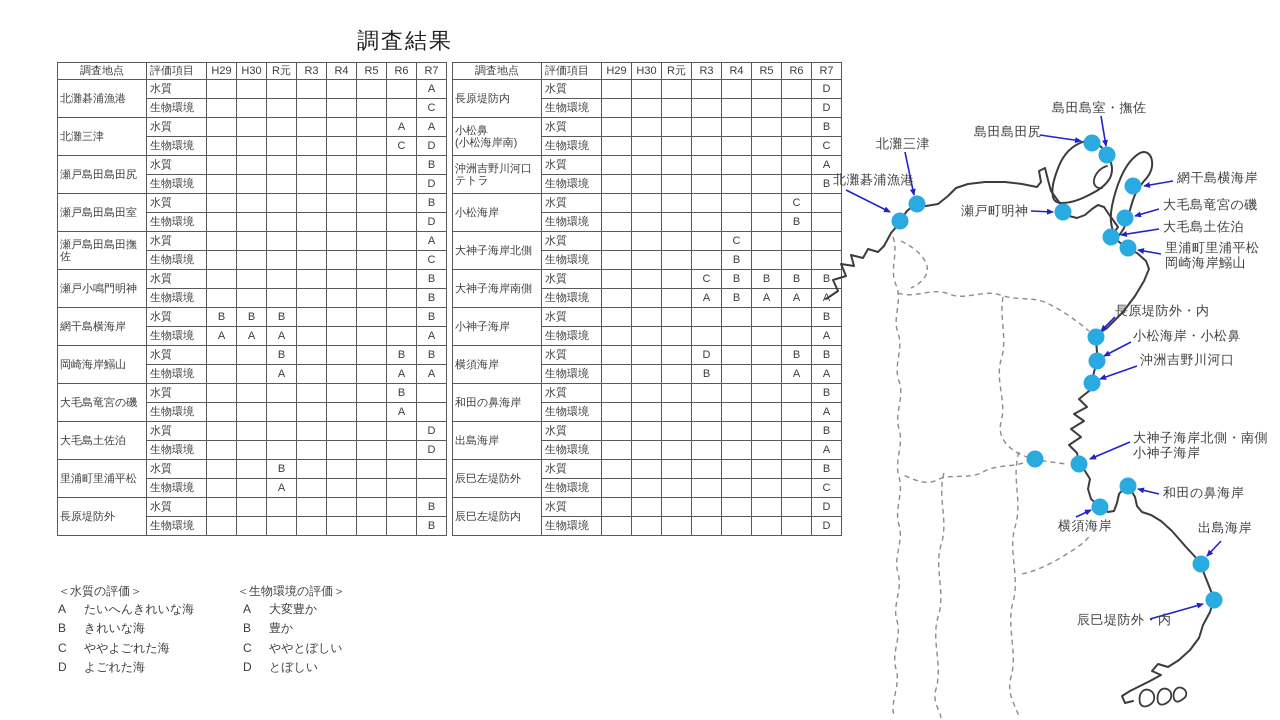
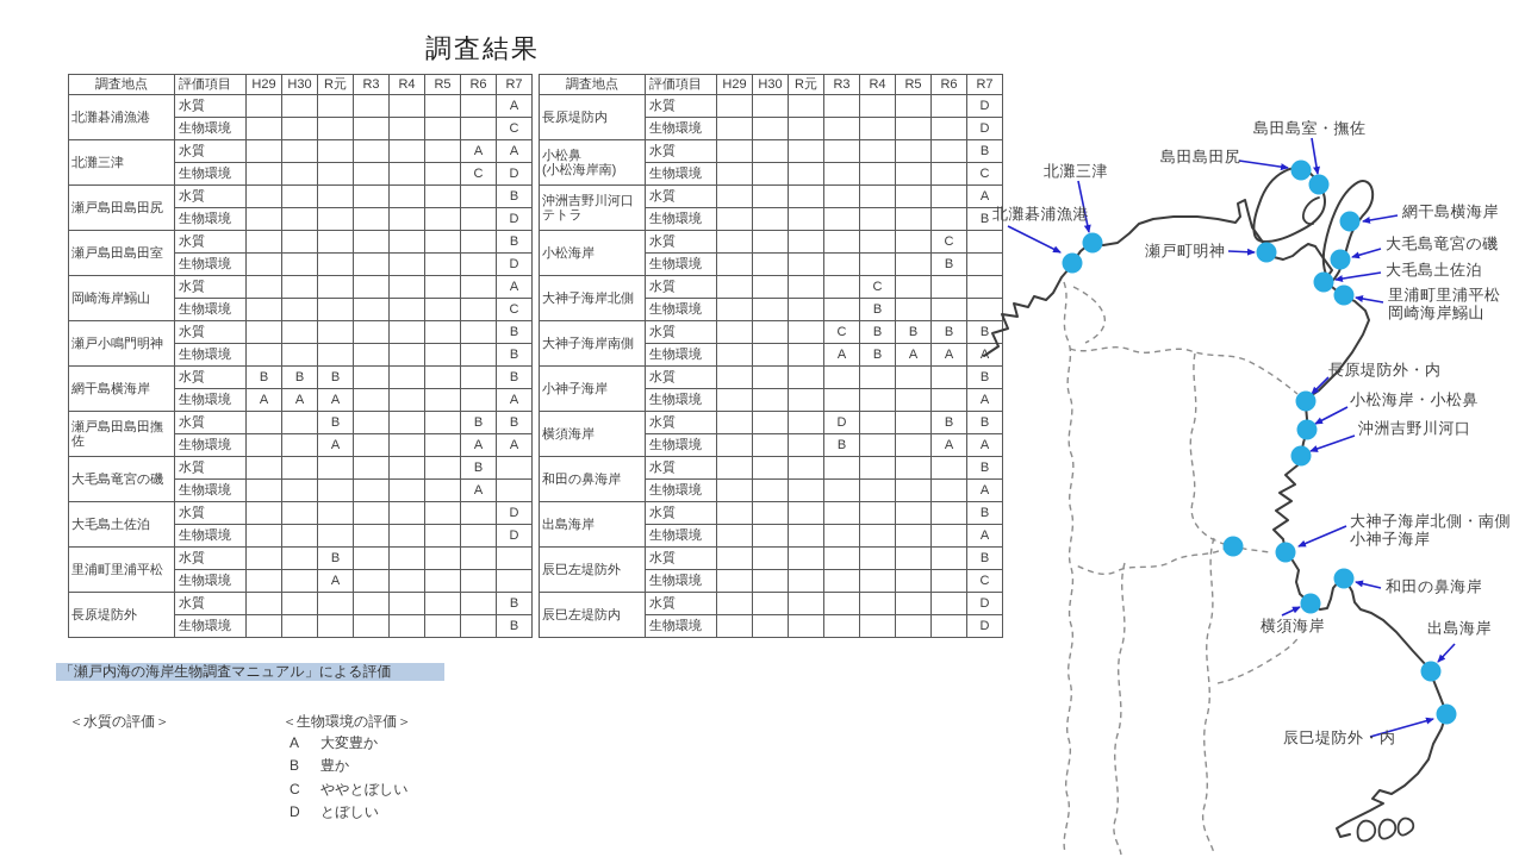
  調査結果
  調査地点	評価項目	H29	H30	R元	R3	R4	R5	R6	R7
  北灘碁浦漁港	水質								A
  生物環境								C
  北灘三津	水質							A	A
  生物環境							C	D
  瀬戸島田島田尻	水質								B
  生物環境								D
  瀬戸島田島田室	水質								B
  生物環境								D
- 瀬戸島田島田撫佐	水質								A
+ 岡崎海岸鰯山	水質								A
  生物環境								C
  瀬戸小鳴門明神	水質								B
  生物環境								B
  網干島横海岸	水質	B	B	B					B
  生物環境	A	A	A					A
- 岡崎海岸鰯山	水質			B				B	B
+ 瀬戸島田島田撫佐	水質			B				B	B
  生物環境			A				A	A
  大毛島竜宮の磯	水質							B
  生物環境							A
  大毛島土佐泊	水質								D
  生物環境								D
  里浦町里浦平松	水質			B
  生物環境			A
  長原堤防外	水質								B
  生物環境								B
  調査地点	評価項目	H29	H30	R元	R3	R4	R5	R6	R7
  長原堤防内	水質								D
  生物環境								D
  小松鼻 (小松海岸南)	水質								B
  生物環境								C
  沖洲吉野川河口テトラ	水質								A
  生物環境								B
  小松海岸	水質							C
  生物環境							B
  大神子海岸北側	水質					C
  生物環境					B
  大神子海岸南側	水質				C	B	B	B	B
  生物環境				A	B	A	A
  小神子海岸	水質								B
  生物環境								A
  横須海岸	水質				D			B	B
  生物環境				B			A	A
  和田の鼻海岸	水質								B
  生物環境								A
  出島海岸	水質								B
  生物環境								A
  辰巳左堤防外	水質								B
  生物環境								C
  辰巳左堤防内	水質								D
  生物環境								D
  北灘碁浦漁港
  北灘三津
  島田島田尻
  島田島室・撫佐
  網干島横海岸
  瀬戸町明神
  大毛島竜宮の磯
  大毛島土佐泊
  里浦町里浦平松
  岡崎海岸鰯山
  長原堤防外・内
  小松海岸・小松鼻
  沖洲吉野川河口
  大神子海岸北側・南側
  小神子海岸
  和田の鼻海岸
  横須海岸
  出島海岸
  辰巳堤防外・内
+ 「瀬戸内海の海岸生物調査マニュアル」による評価
  ＜水質の評価＞
  ＜生物環境の評価＞
- A たいへんきれいな海
- B きれいな海
- C ややよごれた海
- D よごれた海
  A 大変豊か
  B 豊か
  C ややとぼしい
  D とぼしい
